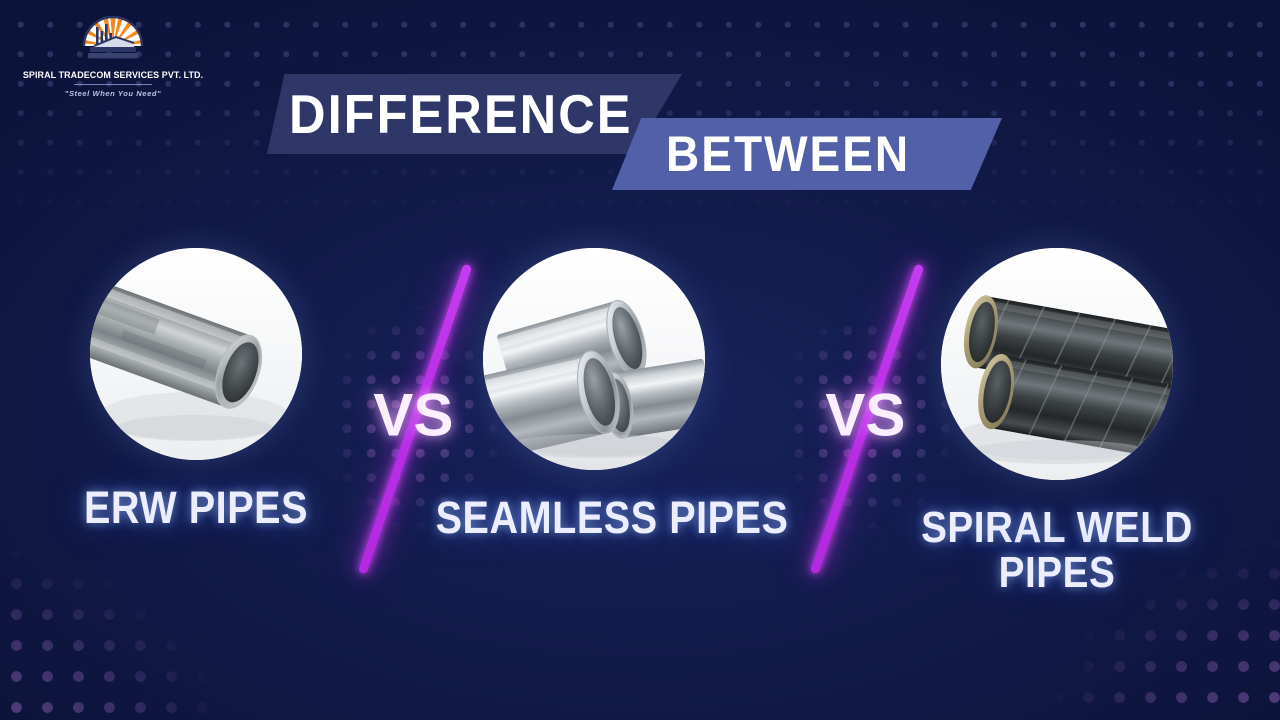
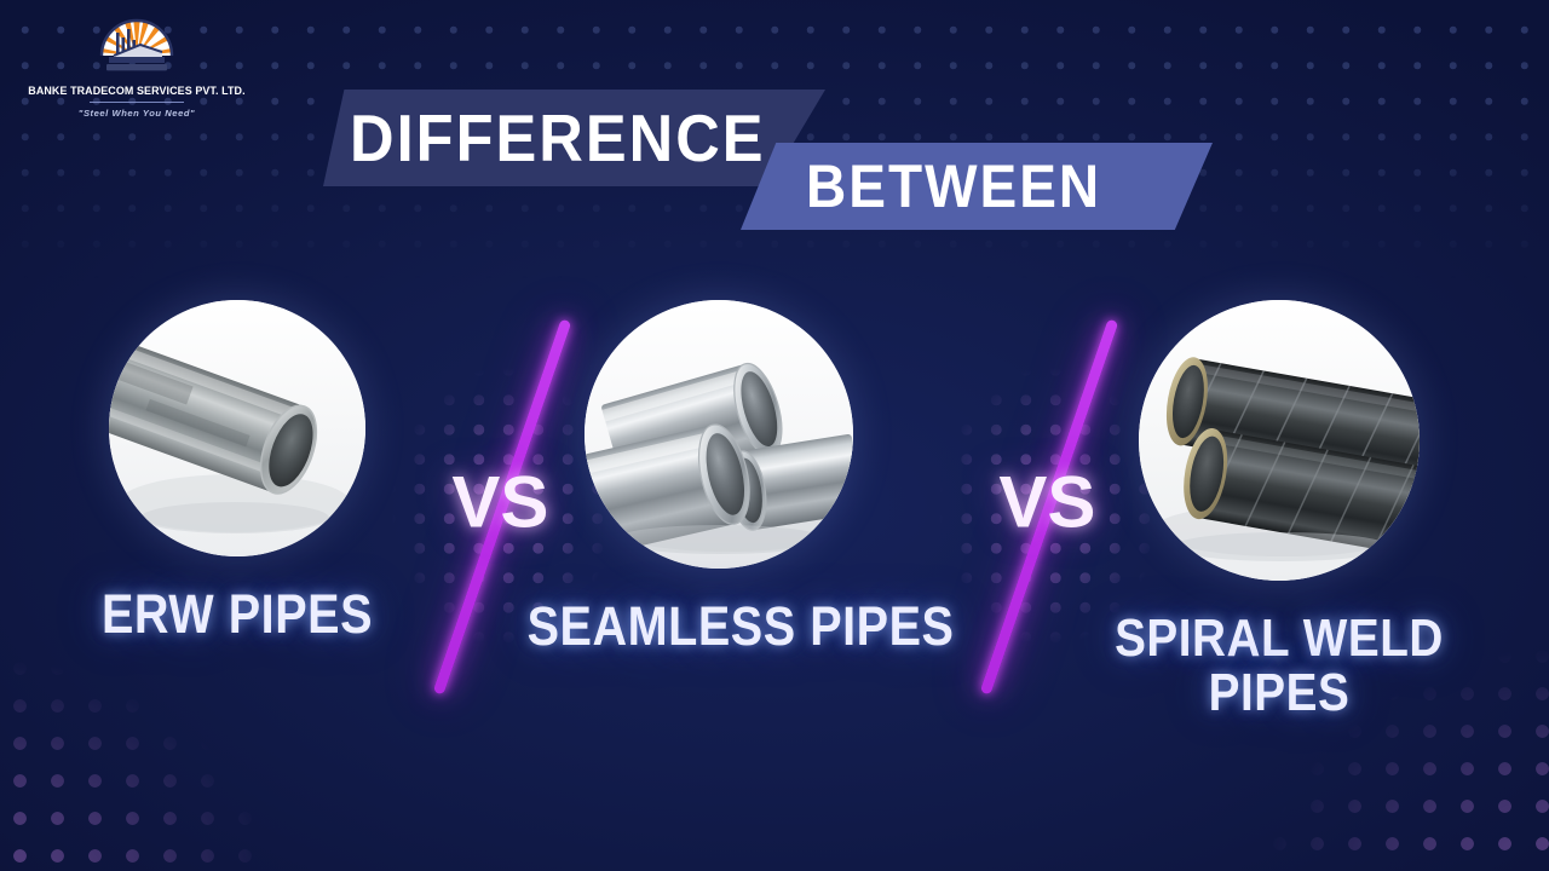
- SPIRAL TRADECOM SERVICES PVT. LTD.
+ BANKE TRADECOM SERVICES PVT. LTD.
  "Steel When You Need"
  DIFFERENCE
  BETWEEN
  ERW PIPES
  VS
  SEAMLESS PIPE
  VS
  SPIRAL WELD PIPES
